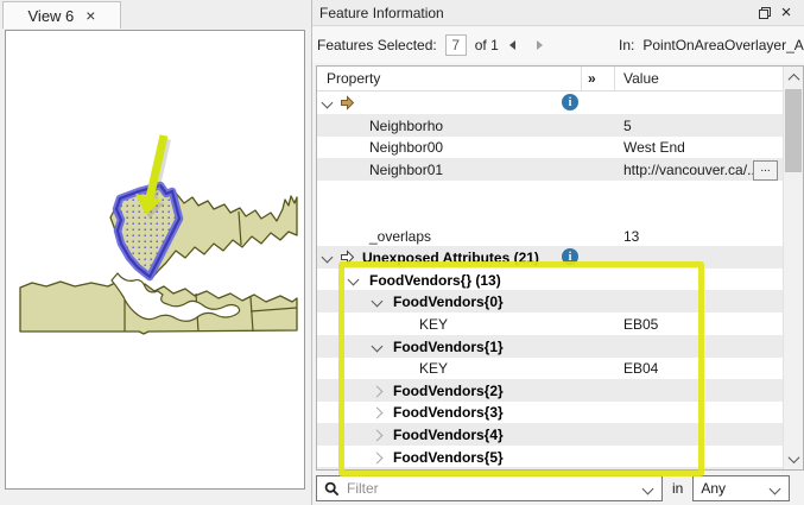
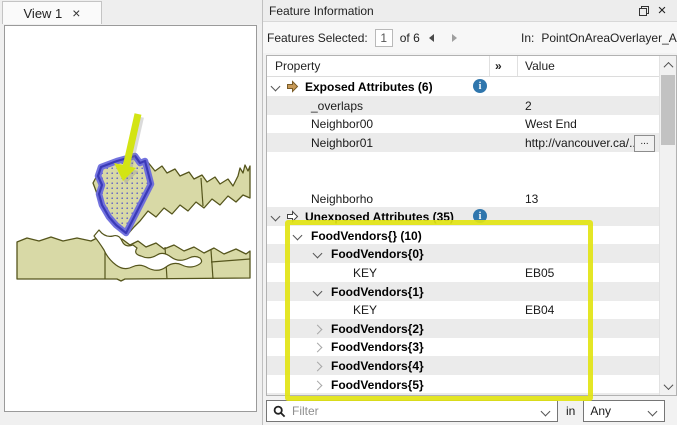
- View 6
+ View 1
  ×
  Feature Information
  ×
  Features Selected:
- 7
+ 1
- of 1
+ of 6
  In:
  PointOnAreaOverlayer_A
  Property
  »
  Value
+ Exposed Attributes (6)
  i
- Neighborho
+ _overlaps
- 5
+ 2
  Neighbor00
  West End
  Neighbor01
  http://vancouver.ca/.
  ...
- _overlaps
+ Neighborho
  13
- Unexposed Attributes (21)
+ Unexposed Attributes (35)
  i
- FoodVendors{} (13)
+ FoodVendors{} (10)
  FoodVendors{0}
  KEY
  EB05
  FoodVendors{1}
  KEY
  EB04
  FoodVendors{2}
  FoodVendors{3}
  FoodVendors{4}
  FoodVendors{5}
  Filter
  in
  Any
